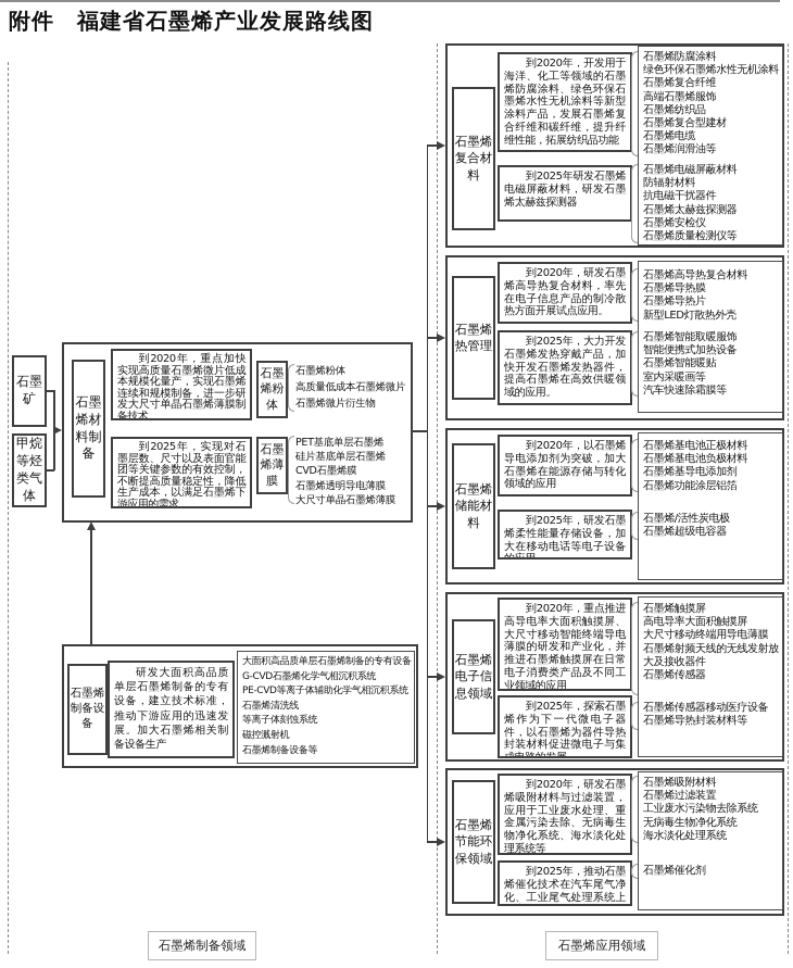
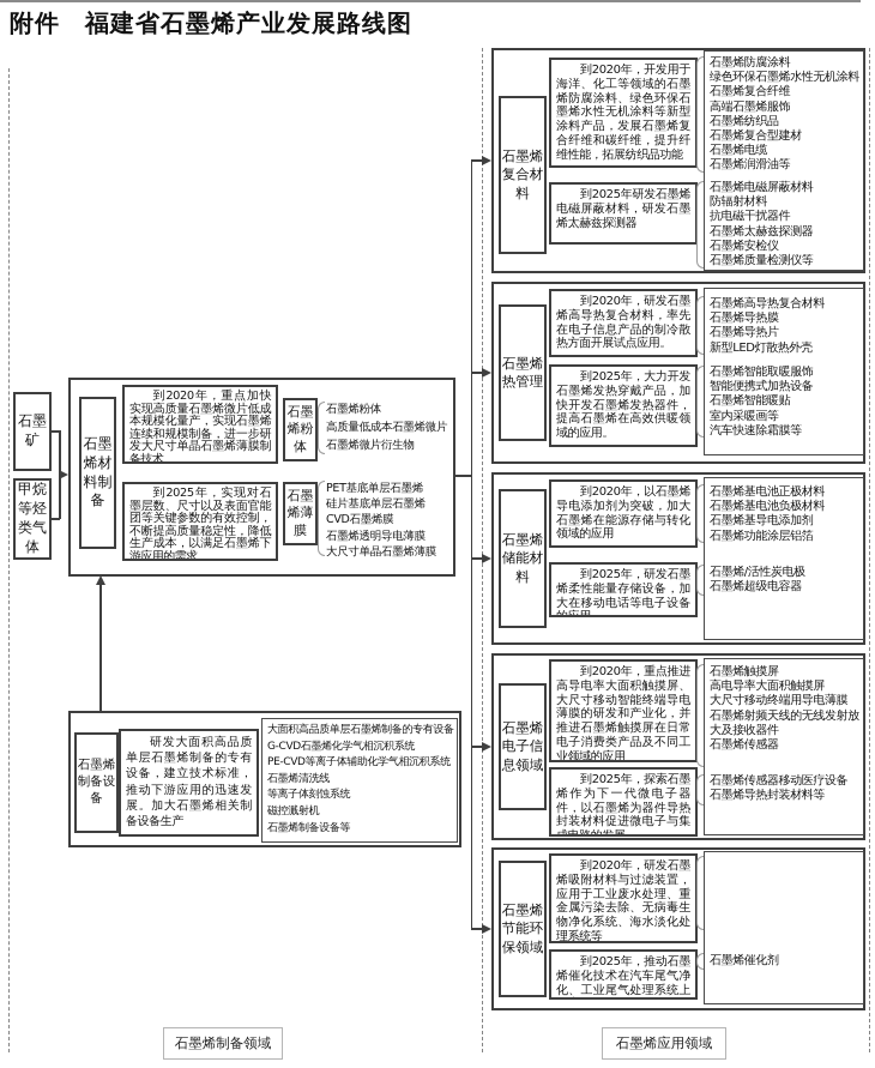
  附件 福建省石墨烯产业发展路线图
  石墨矿
  甲烷等烃类气体
  石墨烯材料制备
  到2020年，重点加快实现高质量石墨烯微片低成本规模化量产，实现石墨烯连续和规模制备，进一步研发大尺寸单晶石墨烯薄膜制备技术
  到2025年，实现对石墨层数、尺寸以及表面官能团等关键参数的有效控制，不断提高质量稳定性，降低生产成本，以满足石墨烯下游应用的需求
  石墨烯粉体
  石墨烯薄膜
  石墨烯粉体
  高质量低成本石墨烯微片
  石墨烯微片衍生物
  PET基底单层石墨烯
  硅片基底单层石墨烯
  CVD石墨烯膜
  石墨烯透明导电薄膜
  大尺寸单晶石墨烯薄膜
  石墨烯制备设备
  研发大面积高品质单层石墨烯制备的专有设备，建立技术标准，推动下游应用的迅速发展。加大石墨烯相关制备设备生产
  大面积高品质单层石墨烯制备的专有设备
  G-CVD石墨烯化学气相沉积系统
  PE-CVD等离子体辅助化学气相沉积系统
  石墨烯清洗线
  等离子体刻蚀系统
  磁控溅射机
  石墨烯制备设备等
  石墨烯复合材料
  到2020年，开发用于海洋、化工等领域的石墨烯防腐涂料、绿色环保石墨烯水性无机涂料等新型涂料产品，发展石墨烯复合纤维和碳纤维，提升纤维性能，拓展纺织品功能
  到2025年研发石墨烯电磁屏蔽材料，研发石墨烯太赫兹探测器
  石墨烯防腐涂料
  绿色环保石墨烯水性无机涂料
  石墨烯复合纤维
  高端石墨烯服饰
  石墨烯纺织品
  石墨烯复合型建材
  石墨烯电缆
  石墨烯润滑油等
  石墨烯电磁屏蔽材料
  防辐射材料
  抗电磁干扰器件
  石墨烯太赫兹探测器
  石墨烯安检仪
  石墨烯质量检测仪等
  石墨烯热管理
  到2020年，研发石墨烯高导热复合材料，率先在电子信息产品的制冷散热方面开展试点应用。
  到2025年，大力开发石墨烯发热穿戴产品，加快开发石墨烯发热器件，提高石墨烯在高效供暖领域的应用。
  石墨烯高导热复合材料
  石墨烯导热膜
  石墨烯导热片
  新型LED灯散热外壳
  石墨烯智能取暖服饰
  智能便携式加热设备
  石墨烯智能暖贴
  室内采暖画等
  汽车快速除霜膜等
  石墨烯储能材料
  到2020年，以石墨烯导电添加剂为突破，加大石墨烯在能源存储与转化领域的应用
  到2025年，研发石墨烯柔性能量存储设备，加大在移动电话等电子设备的应用
  石墨烯基电池正极材料
  石墨烯基电池负极材料
  石墨烯基导电添加剂
  石墨烯功能涂层铝箔
  石墨烯/活性炭电极
  石墨烯超级电容器
  石墨烯电子信息领域
  到2020年，重点推进高导电率大面积触摸屏、大尺寸移动智能终端导电薄膜的研发和产业化，并推进石墨烯触摸屏在日常电子消费类产品及不同工业领域的应用
  到2025年，探索石墨烯作为下一代微电子器件，以石墨烯为器件导热封装材料促进微电子与集成电路的发展
  石墨烯触摸屏
  高电导率大面积触摸屏
  大尺寸移动终端用导电薄膜
  石墨烯射频天线的无线发射放大及接收器件
  石墨烯传感器
  石墨烯传感器移动医疗设备
  石墨烯导热封装材料等
  石墨烯节能环保领域
  到2020年，研发石墨烯吸附材料与过滤装置，应用于工业废水处理、重金属污染去除、无病毒生物净化系统、海水淡化处理系统等
  到2025年，推动石墨烯催化技术在汽车尾气净化、工业尾气处理系统上
- 石墨烯吸附材料
- 石墨烯过滤装置
- 工业废水污染物去除系统
- 无病毒生物净化系统
- 海水淡化处理系统
  石墨烯催化剂
  石墨烯制备领域
  石墨烯应用领域
